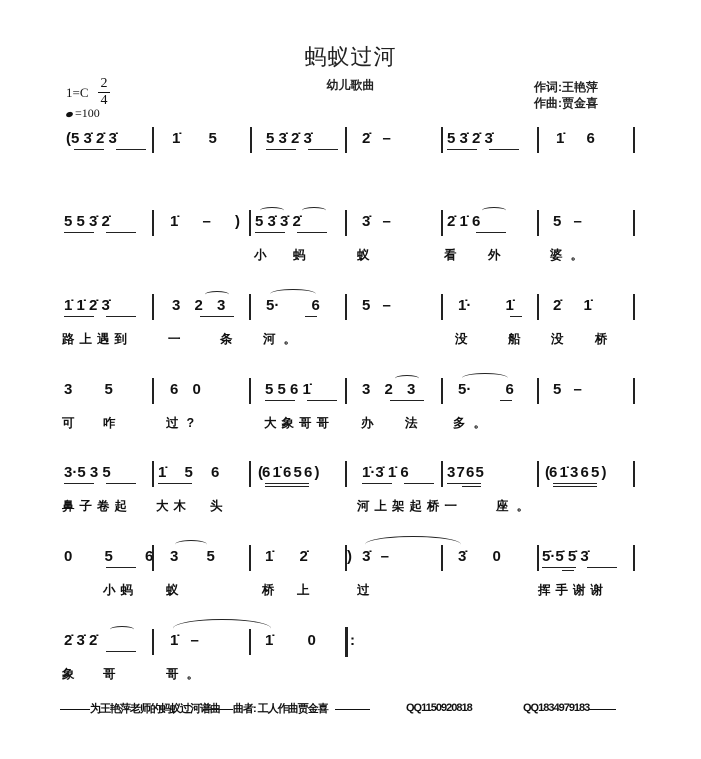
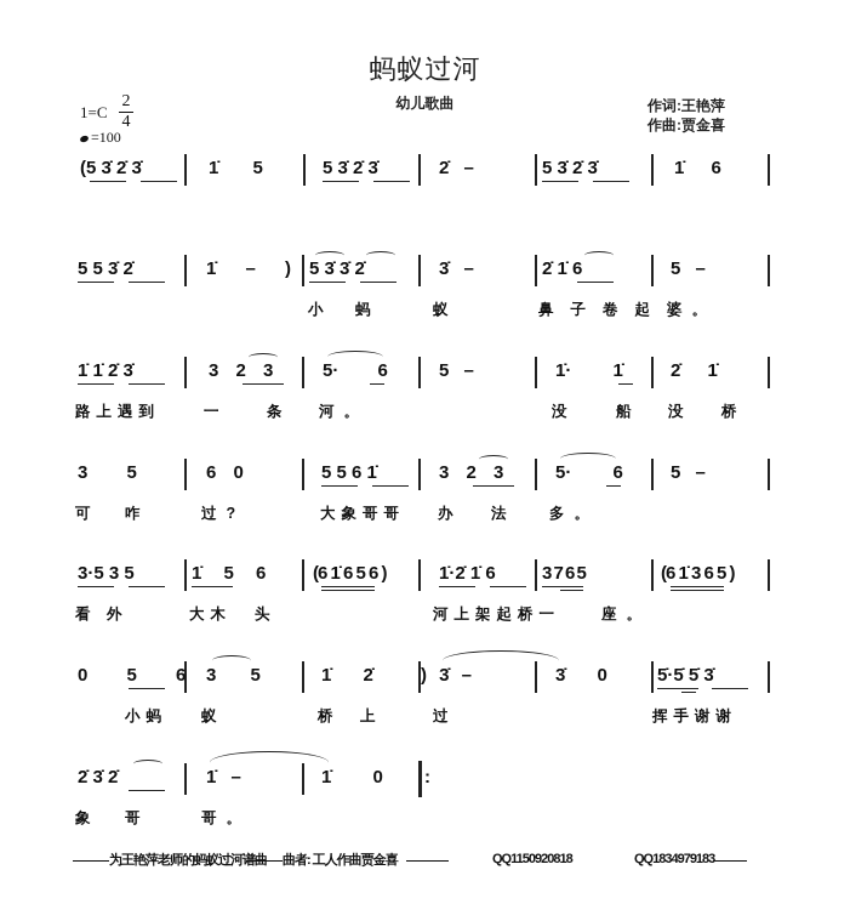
  蚂蚁过河
  幼儿歌曲
  1=C
  2
  4
  =100
  作词:王艳萍
  作曲:贾金喜
  (5 3̇ 2̇ 3̇
  1̇ 5
  5 3̇ 2̇ 3̇
  2̇ –
  5 3̇ 2̇ 3̇
  1̇ 6
  5 5 3̇ 2̇
  1̇ – )
  5 3̇ 3̇ 2̇
  3̇ –
  2̇ 1̇ 6
  5 –
  小
  蚂
  蚁
- 看 外
+ 鼻子卷起
  婆。
  1̇ 1̇ 2̇ 3̇
  3 2 3
  5· 6
  5 –
  1̇· 1̇
  2̇ 1̇
  路上遇到
  一 条
  河。
  没
  船
  没 桥
  3 5
  6 0
  5 5 6 1̇
  3 2 3
  5· 6
  5 –
  可
  咋
  过?
  大象哥哥
  办 法
  多。
  3·5 3 5
  1̇ 5 6
  (6 1̇ 6 5 6 )
- 1̇·3̇ 1̇ 6
+ 1̇·2̇ 1̇ 6
  3 7 6 5
  (6 1̇ 3 6 5 )
- 鼻子卷起
+ 看 外
  大木
  头
  河上架起桥一
  座。
  0 5 6
  3 5
  1̇ 2̇
  ) 3̇ –
  3̇ 0
  5̇·5̇ 5̇ 3̇
  小蚂
  蚁
  桥
  上
  过
  挥手谢谢
  2̇ 3̇ 2̇
  1̇ –
  1̇ 0 :
  象
  哥
  哥。
  为王艳萍老师的蚂蚁过河
  曲者: 工人作曲贾金喜
  QQ1150920818
  QQ1834979183
